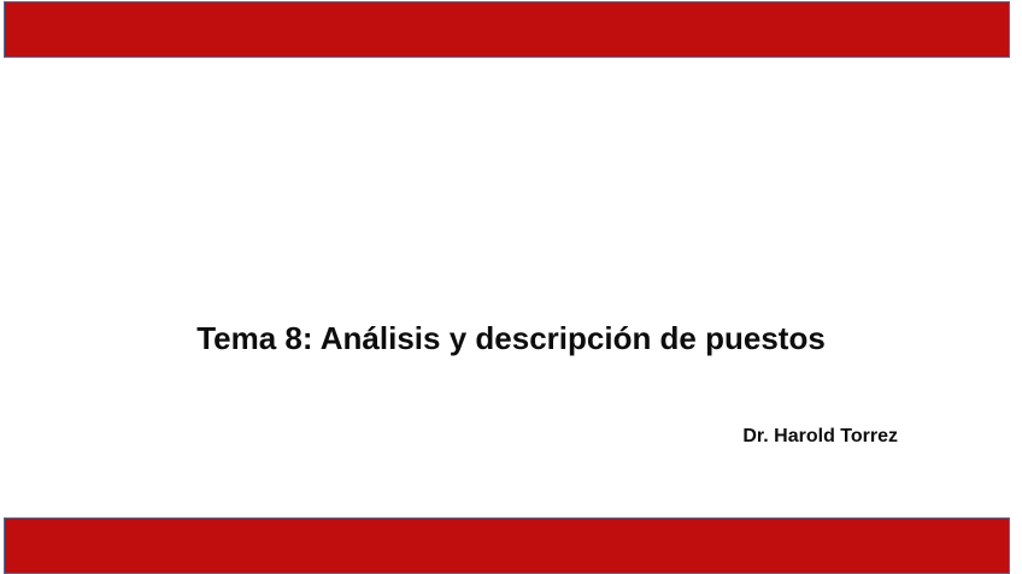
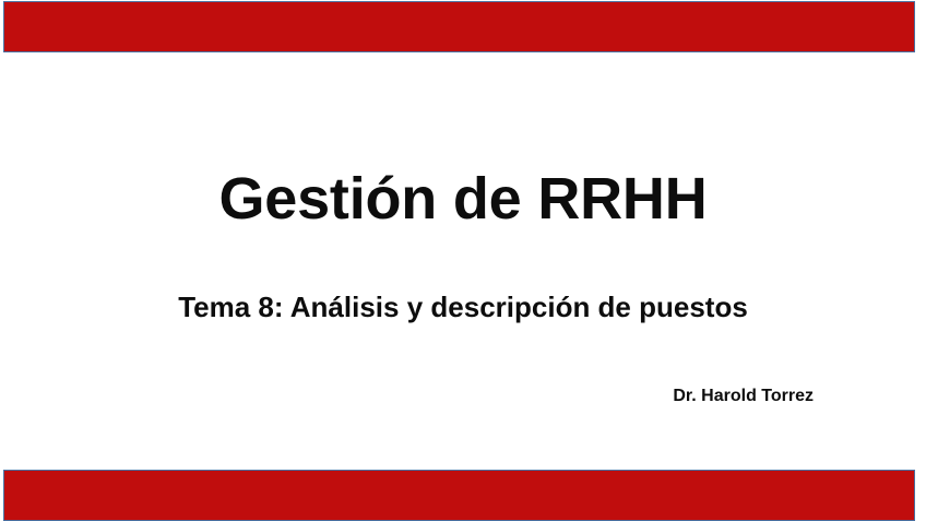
+ Gestión de RRHH
  Tema 8: Análisis y descripción de puestos
  Dr. Harold Torrez
